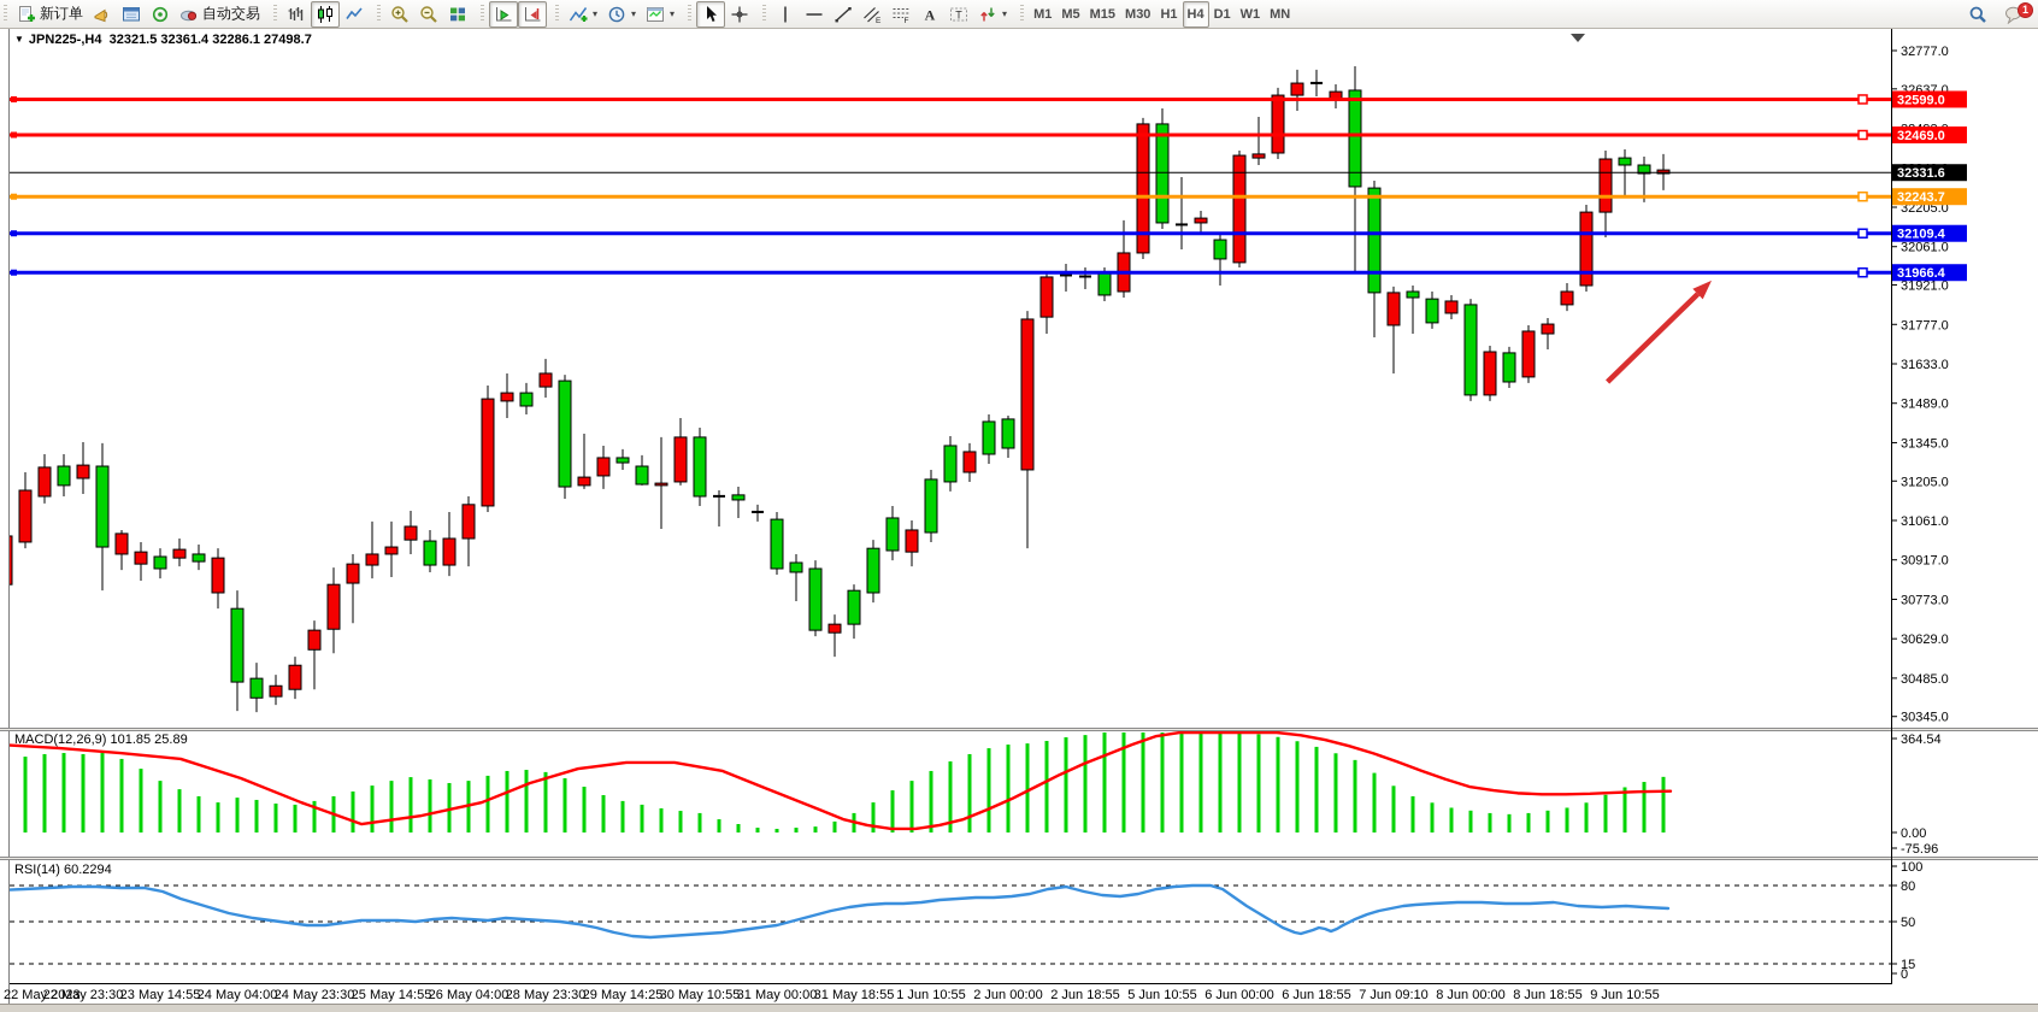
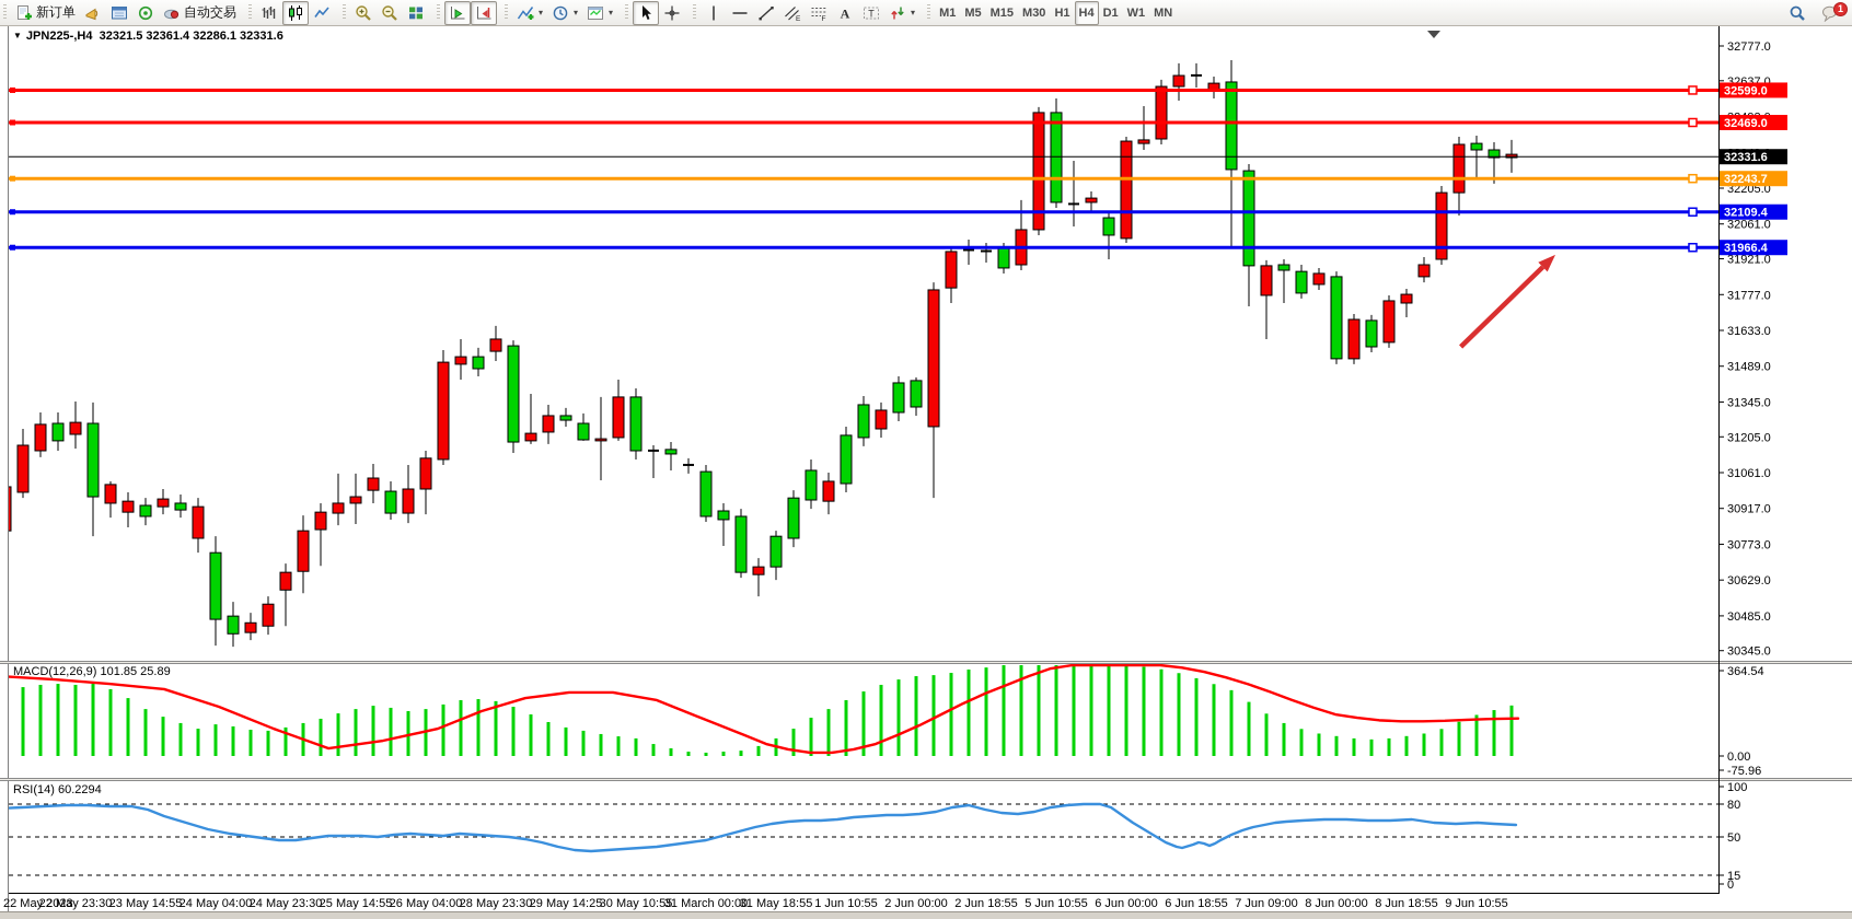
  新订单
  自动交易
  ▾
  ▾
  ▾
  A
  T
  ▾
  M1
  M5
  M15
  M30
  H1
  H4
  D1
  W1
  MN
  1
  32777.0
  32637.0
  32205.0
  32061.0
  31921.0
  31777.0
  31633.0
  31489.0
  31345.0
  31205.0
  31061.0
  30917.0
  30773.0
  30629.0
  30485.0
  30345.0
  32599.0
  32469.0
  32331.6
  32243.7
  32109.4
  31966.4
  364.54
  0.00
  -75.96
  100
  80
  50
  15
  0
  22 May 2023
  22 May 23:30
  23 May 14:55
  24 May 04:00
  24 May 23:30
  25 May 14:55
  26 May 04:00
  28 May 23:30
  29 May 14:25
  30 May 10:55
- 31 May 00:00
+ 31 March 00:00
  31 May 18:55
  1 Jun 10:55
  2 Jun 00:00
  2 Jun 18:55
  5 Jun 10:55
  6 Jun 00:00
  6 Jun 18:55
- 7 Jun 09:10
+ 7 Jun 09:00
  8 Jun 00:00
  8 Jun 18:55
  9 Jun 10:55
- ▼ JPN225-,H4 32321.5 32361.4 32286.1 27498.7
+ ▼ JPN225-,H4 32321.5 32361.4 32286.1 32331.6
  MACD(12,26,9) 101.85 25.89
  RSI(14) 60.2294
